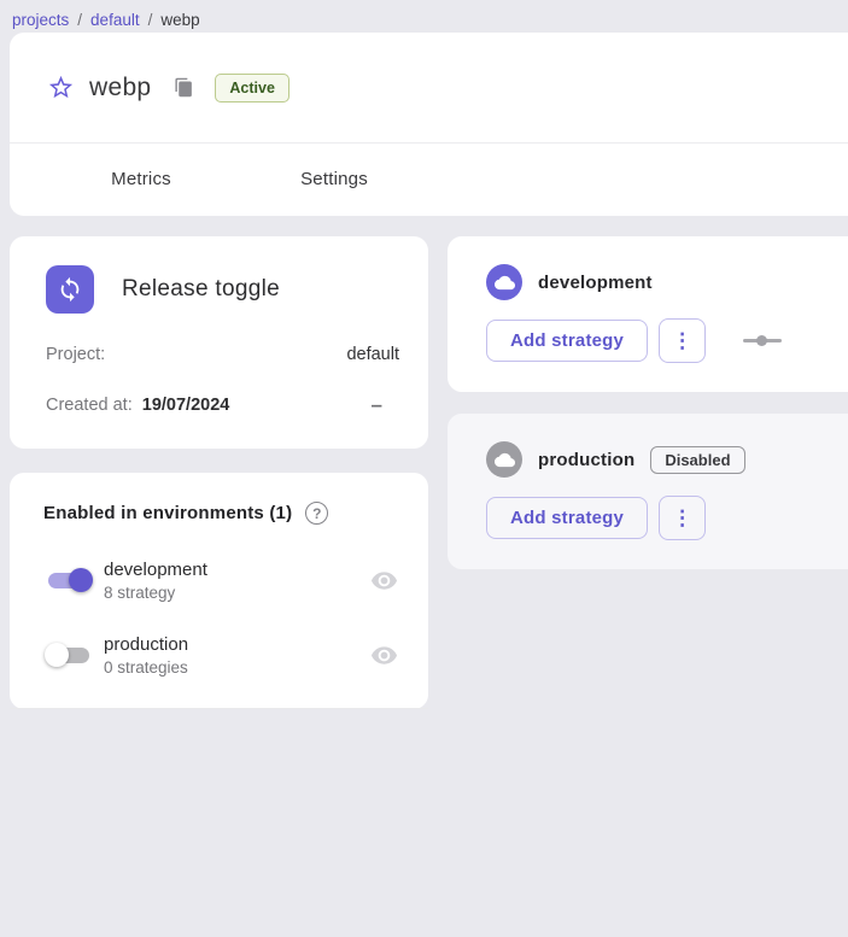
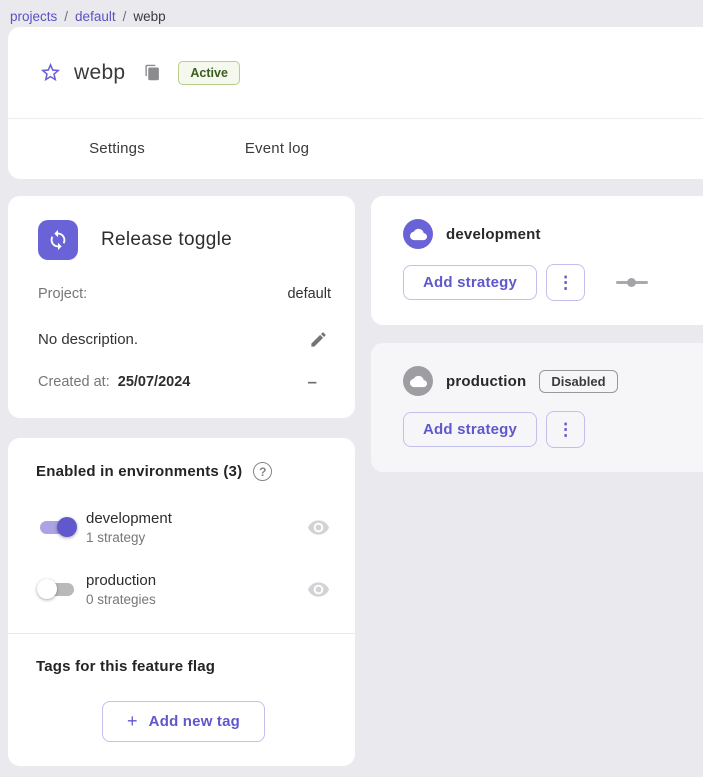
  projects
  /
  default
  /
  webp
  webp
  Active
- Metrics
  Settings
+ Event log
  Release toggle
  Project:
  default
+ No description.
  Created at:
- 19/07/2024
+ 25/07/2024
  –
- Enabled in environments (1)
+ Enabled in environments (3)
  ?
  development
- 8 strategy
+ 1 strategy
  production
  0 strategies
+ Tags for this feature flag
+ +
+ Add new tag
  development
  Add strategy
  ⋮
  production
  Disabled
  Add strategy
  ⋮
